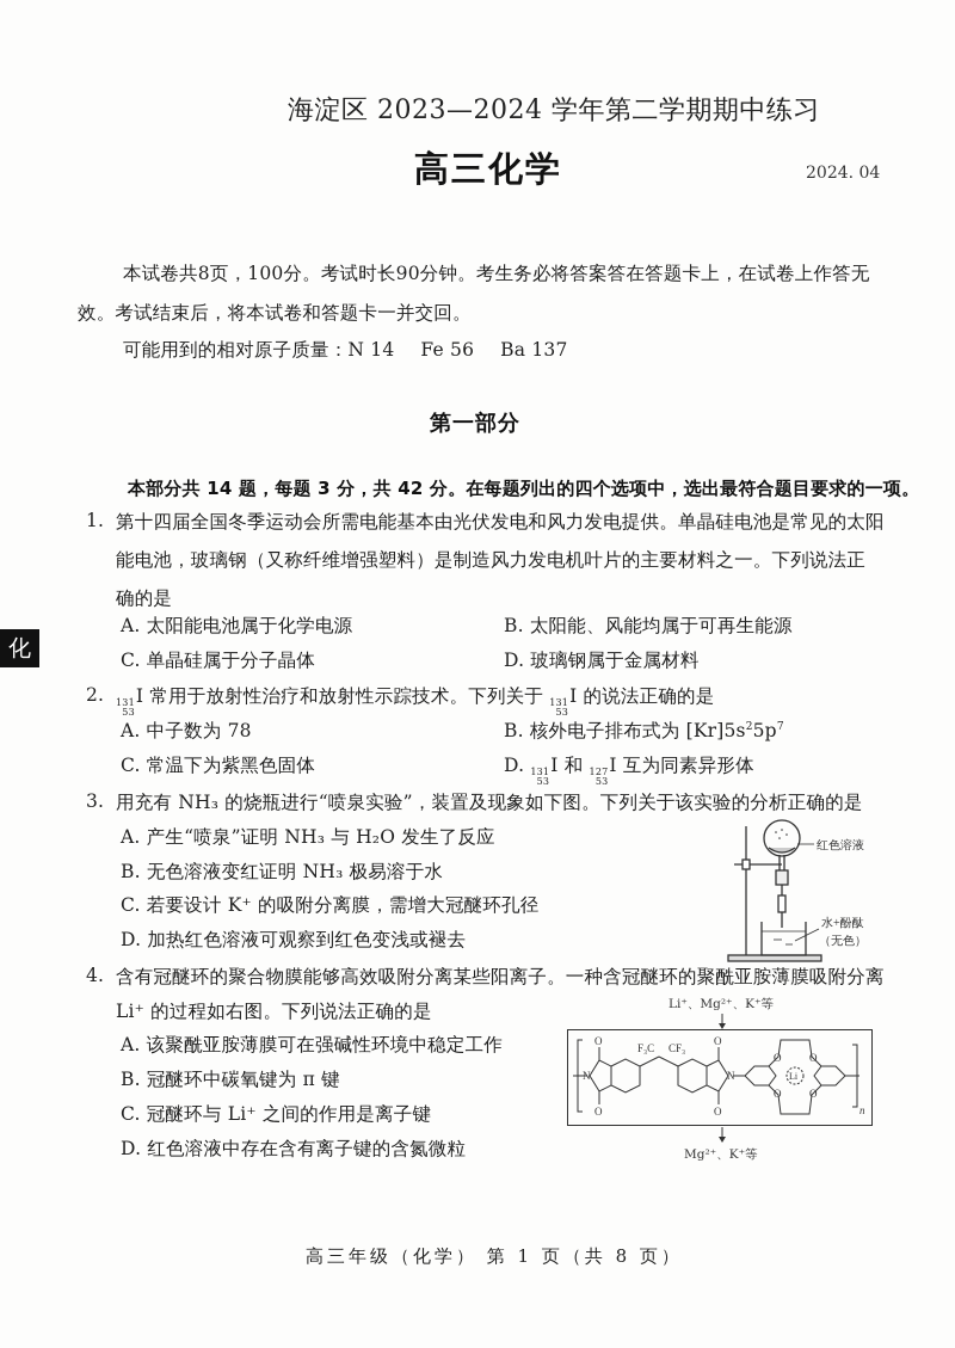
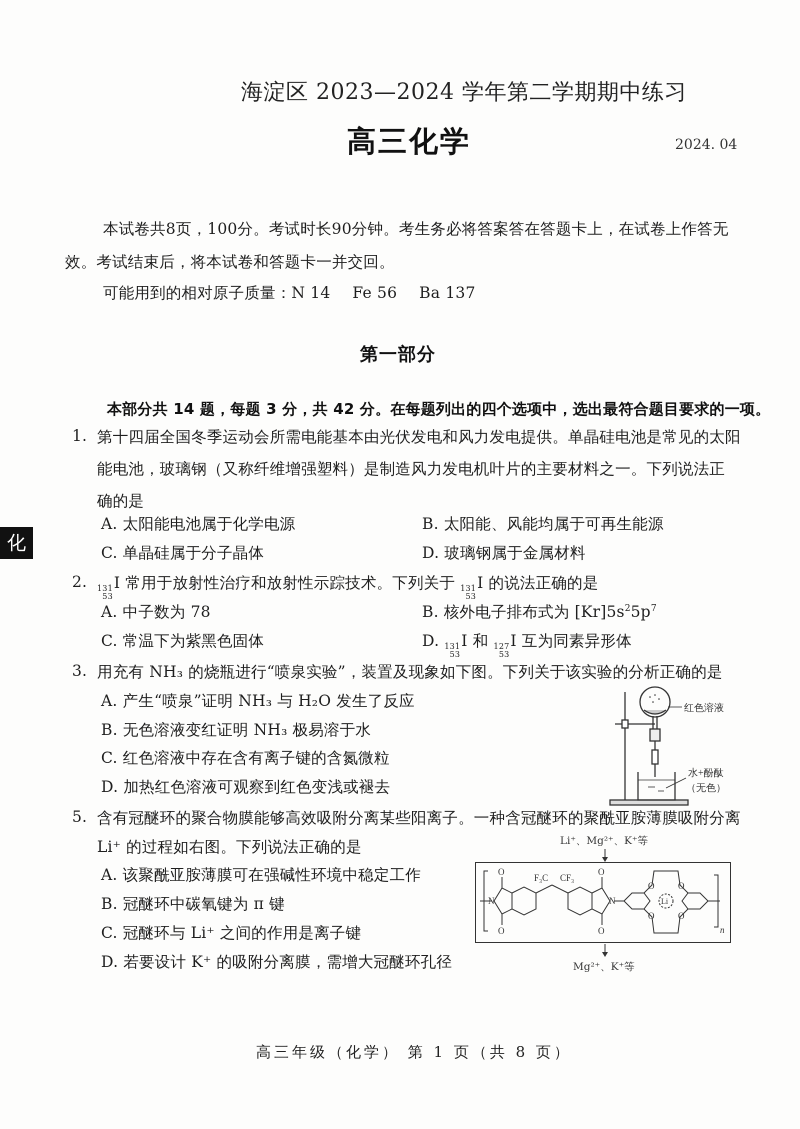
  海淀区 2023—2024 学年第二学期期中练习
  高三化学
  2024. 04
  本试卷共8页，100分。考试时长90分钟。考生务必将答案答在答题卡上，在试卷上作答无
  效。考试结束后，将本试卷和答题卡一并交回。
  可能用到的相对原子质量：N 14 Fe 56 Ba 137
  第一部分
  本部分共 14 题，每题 3 分，共 42 分。在每题列出的四个选项中，选出最符合题目要求的一项。
  化
  1.
  第十四届全国冬季运动会所需电能基本由光伏发电和风力发电提供。单晶硅电池是常见的太阳
  能电池，玻璃钢（又称纤维增强塑料）是制造风力发电机叶片的主要材料之一。下列说法正
  确的是
  A. 太阳能电池属于化学电源
  B. 太阳能、风能均属于可再生能源
  C. 单晶硅属于分子晶体
  D. 玻璃钢属于金属材料
  2.
  131
  53
  I 常用于放射性治疗和放射性示踪技术。下列关于
  131
  53
  I 的说法正确的是
  A. 中子数为 78
  B. 核外电子排布式为 [Kr]5s25p7
  C. 常温下为紫黑色固体
  D.
  131
  53
  I 和
  127
  53
  I 互为同素异形体
  3.
  用充有 NH₃ 的烧瓶进行“喷泉实验”，装置及现象如下图。下列关于该实验的分析正确的是
  A. 产生“喷泉”证明 NH₃ 与 H₂O 发生了反应
  B. 无色溶液变红证明 NH₃ 极易溶于水
- C. 若要设计 K⁺ 的吸附分离膜，需增大冠醚环孔径
+ C. 红色溶液中存在含有离子键的含氮微粒
  D. 加热红色溶液可观察到红色变浅或褪去
  红色溶液
  水+酚酞
  （无色）
- 4.
+ 5.
  含有冠醚环的聚合物膜能够高效吸附分离某些阳离子。一种含冠醚环的聚酰亚胺薄膜吸附分离
  Li⁺ 的过程如右图。下列说法正确的是
  A. 该聚酰亚胺薄膜可在强碱性环境中稳定工作
  B. 冠醚环中碳氧键为 π 键
  C. 冠醚环与 Li⁺ 之间的作用是离子键
- D. 红色溶液中存在含有离子键的含氮微粒
+ D. 若要设计 K⁺ 的吸附分离膜，需增大冠醚环孔径
  Li⁺、Mg²⁺、K⁺等
  O
  O
  N
  F₃C
  CF₃
  O
  O
  N
  O
  O
  O
  O
  Li
  n
  Mg²⁺、K⁺等
  高三年级（化学） 第 1 页（共 8 页）
